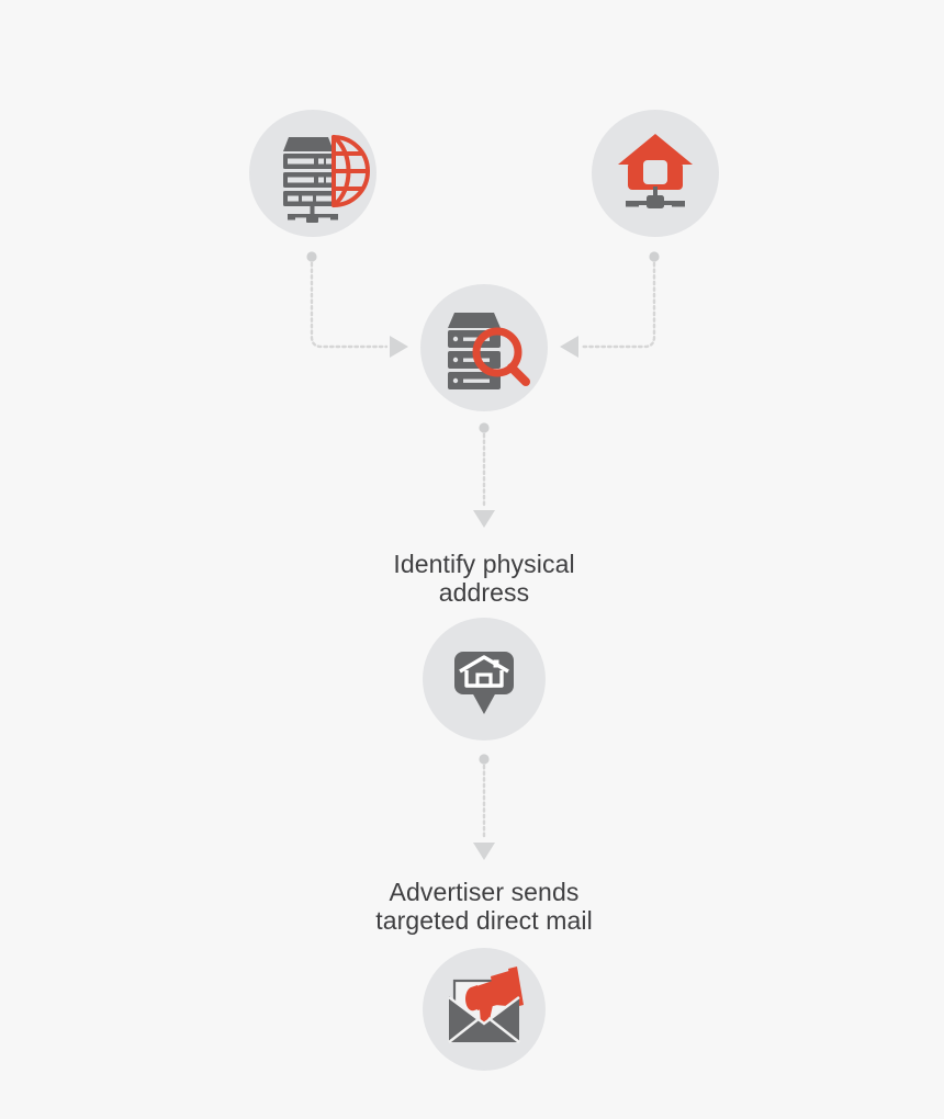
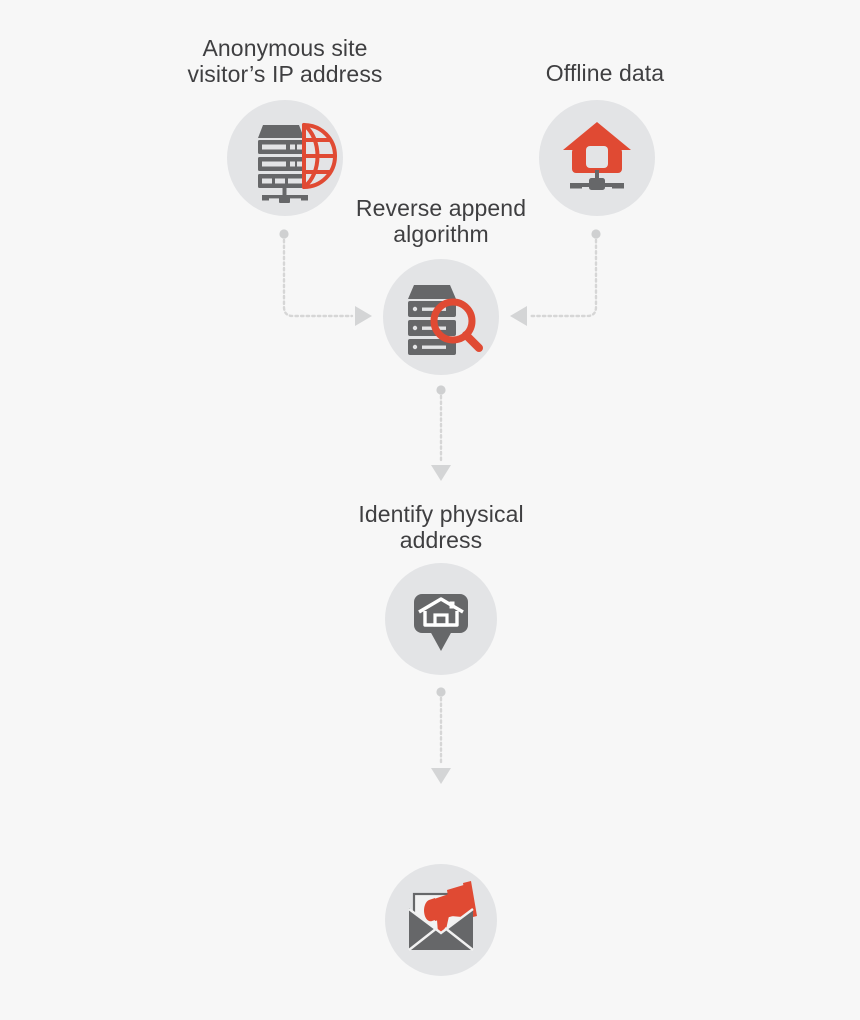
+ Anonymous site
+ visitor’s IP address
+ Offline data
+ Reverse append
+ algorithm
  Identify physical
  address
- Advertiser sends
- targeted direct mail
